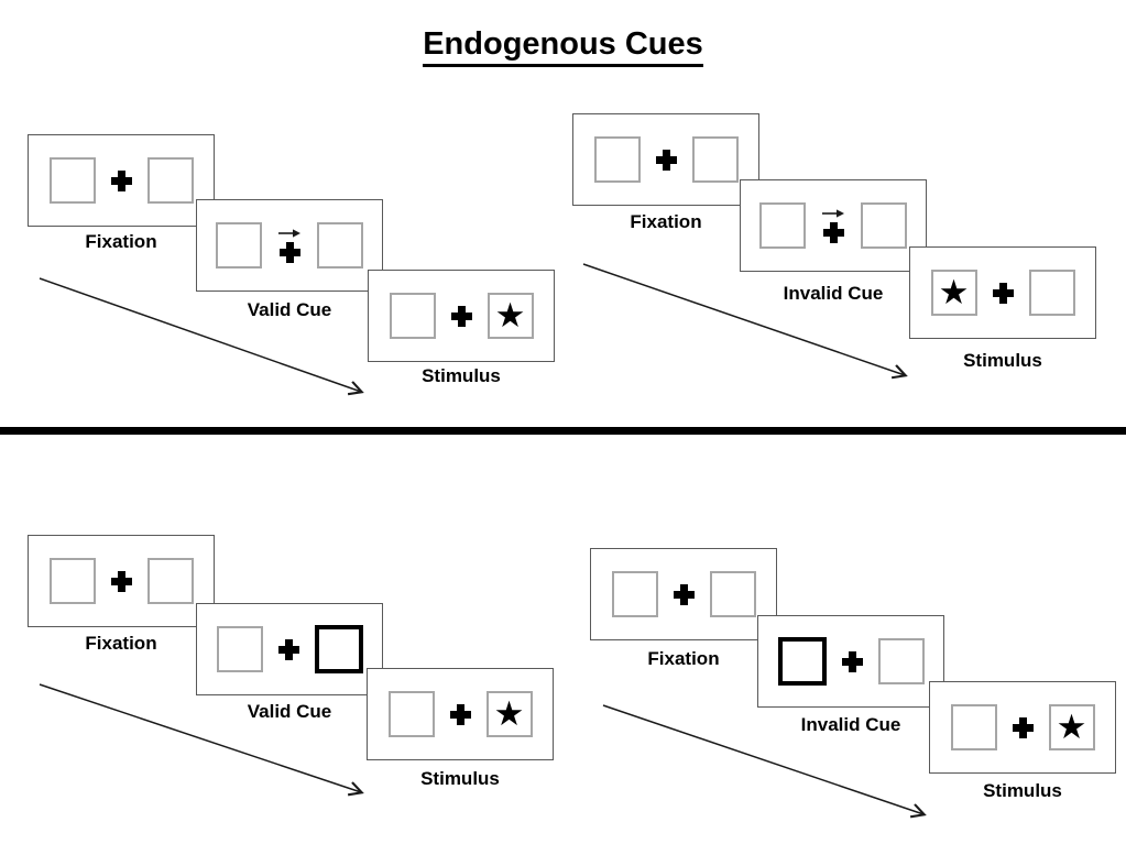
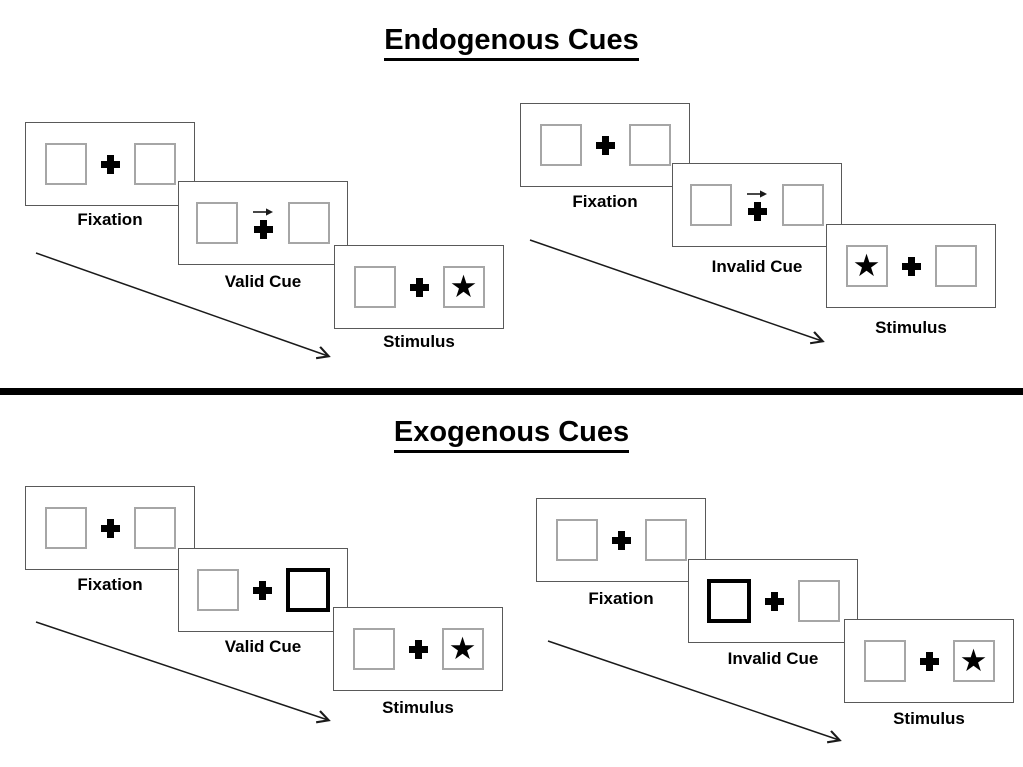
  Endogenous Cues
  Fixation
  Valid Cue
  ★
  Stimulus
  Fixation
  Invalid Cue
  ★
  Stimulus
+ Exogenous Cues
  Fixation
  Valid Cue
  ★
  Stimulus
  Fixation
  Invalid Cue
  ★
  Stimulus
